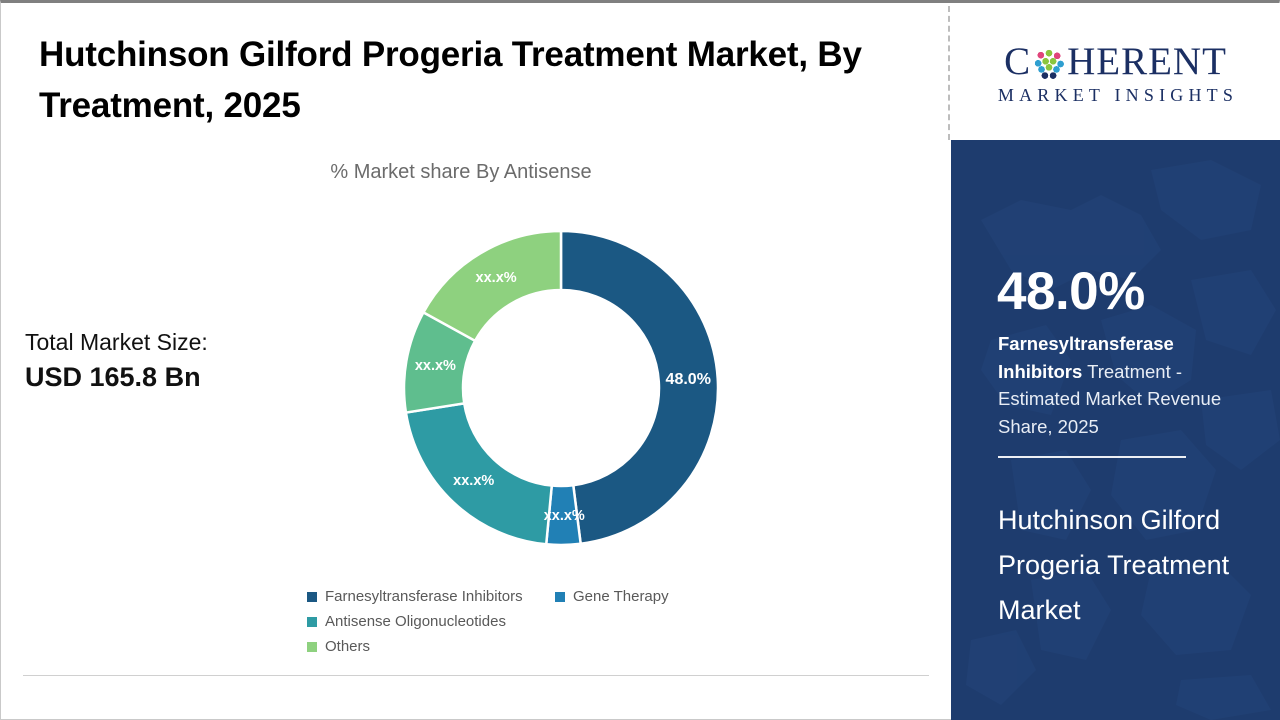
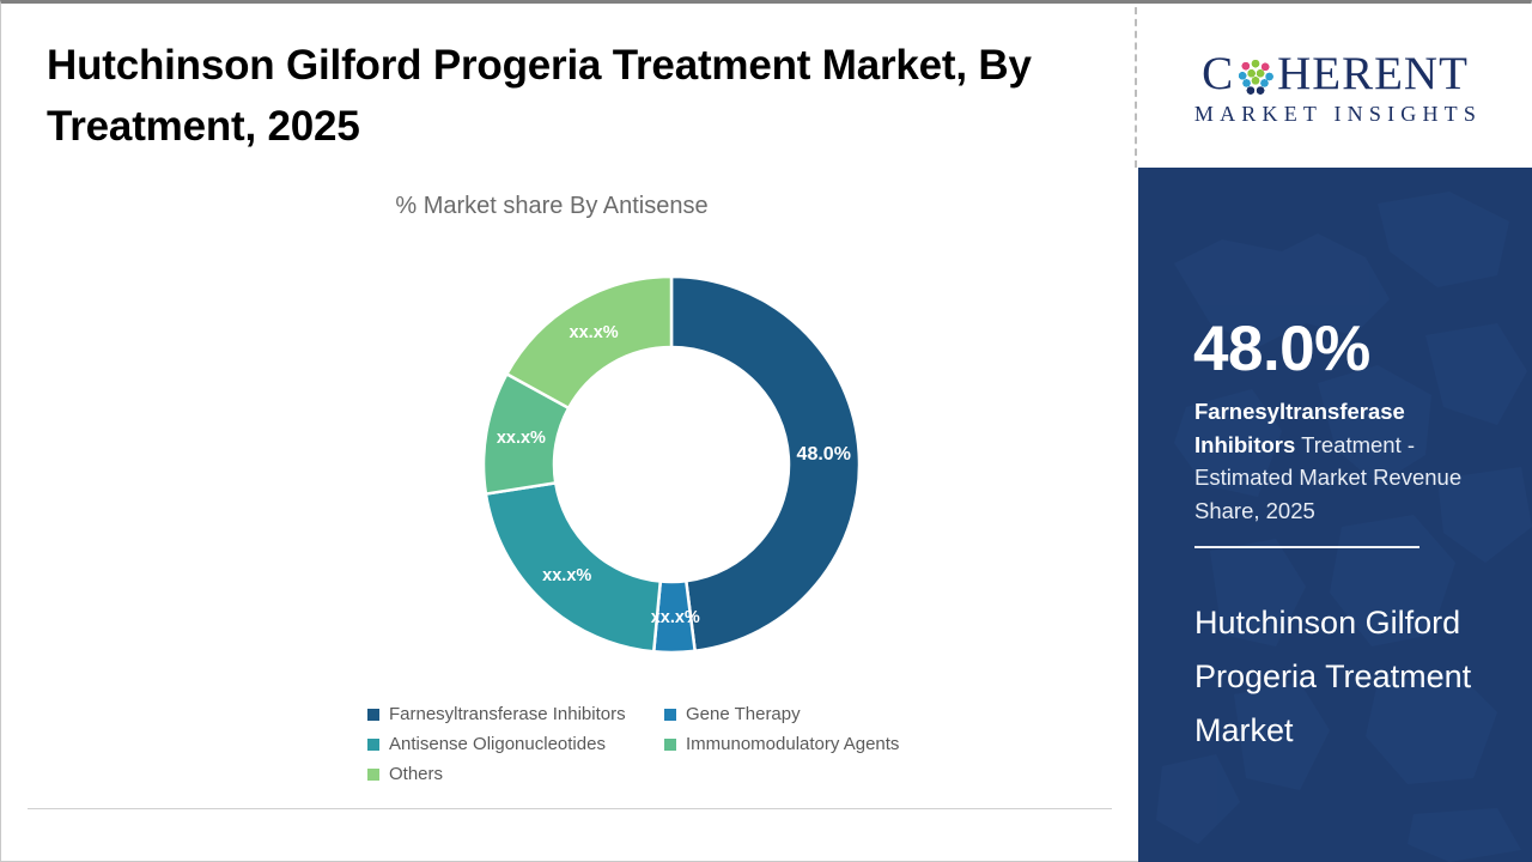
  Hutchinson Gilford Progeria Treatment Market, By Treatment, 2025
  % Market share By Antisense
- Total Market Size:
- USD 165.8 Bn
  48.0%
  xx.x%
  xx.x%
  xx.x%
  xx.x%
  Farnesyltransferase Inhibitors
  Gene Therapy
  Antisense Oligonucleotides
+ Immunomodulatory Agents
  Others
  C
  HERENT
  MARKET INSIGHTS
  48.0%
  Farnesyltransferase Inhibitors Treatment - Estimated Market Revenue Share, 2025
  Hutchinson Gilford Progeria Treatment Market
